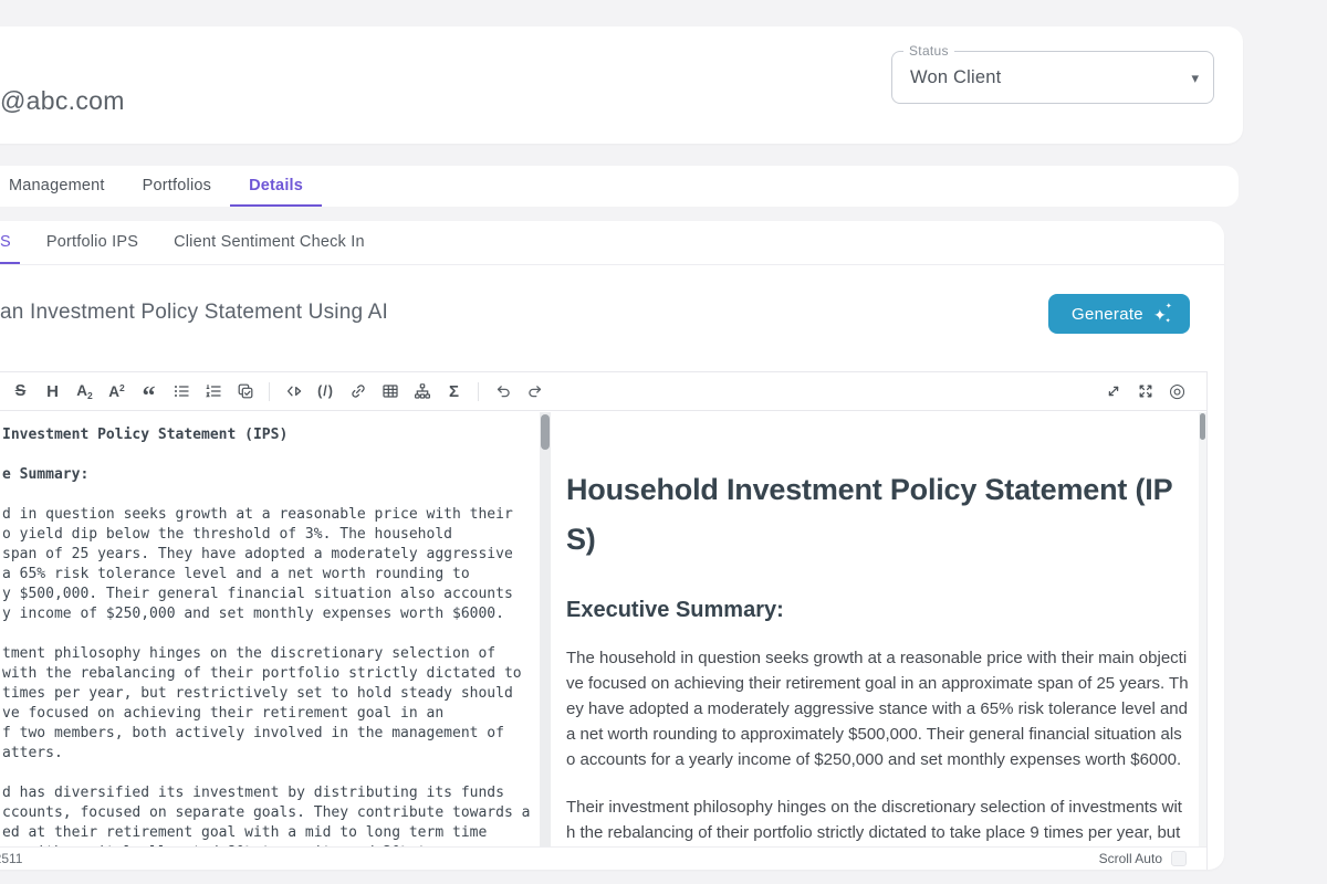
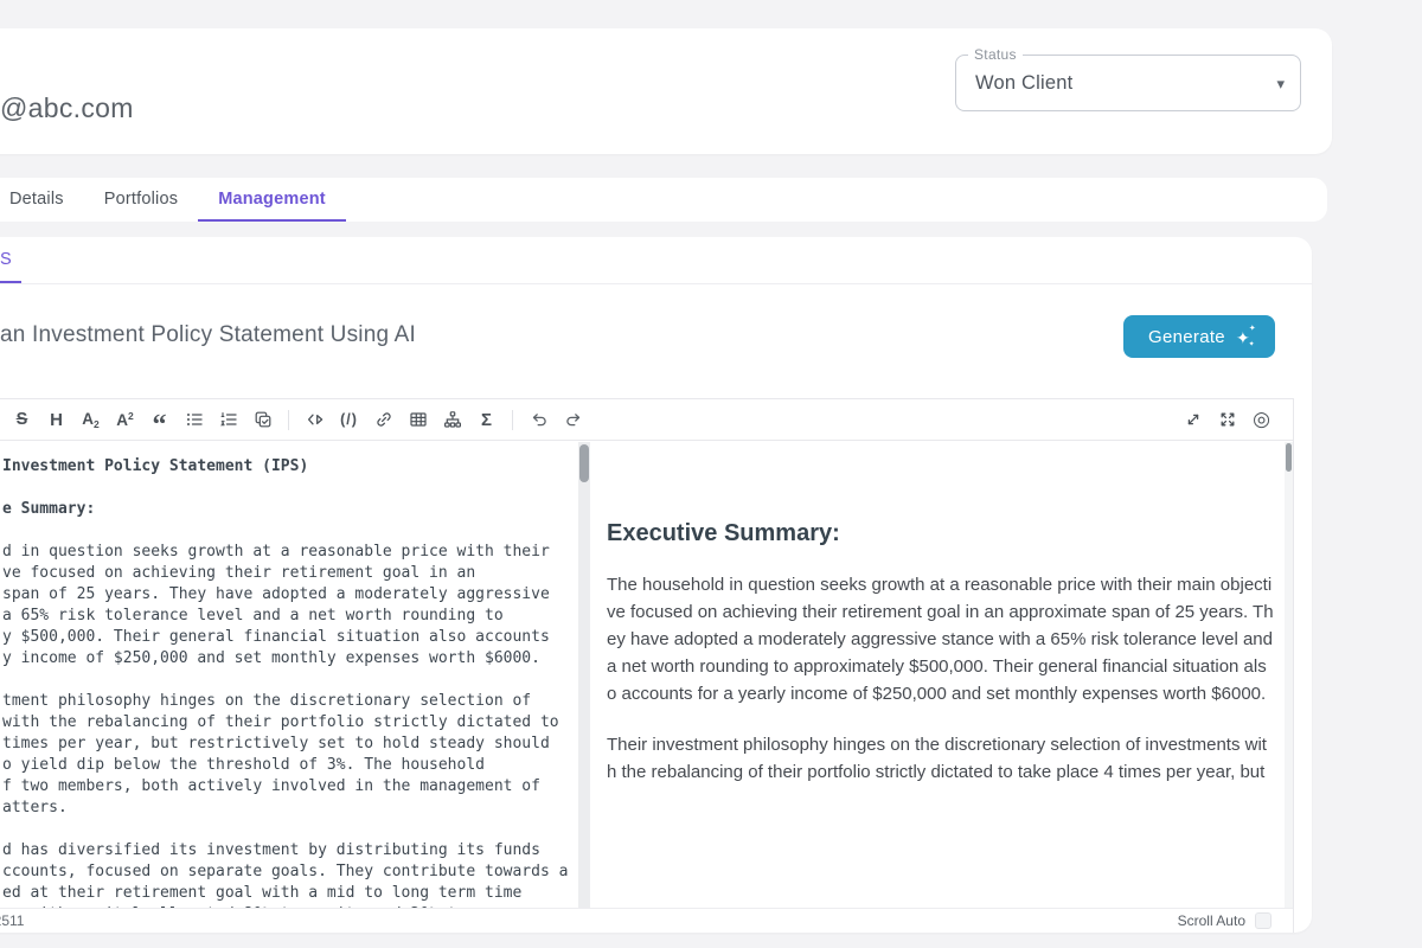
  @abc.com
  Status
  Won Client
  ▾
- Management
+ Details
  Portfolios
- Details
+ Management
  S
- Portfolio IPS
- Client Sentiment Check In
  an Investment Policy Statement Using AI
  Generate
  ✦
  S
  H
  A2
  A2
  “
  (/)
  Σ
  ◎
  Investment Policy Statement (IPS)
  e Summary:
  d in question seeks growth at a reasonable price with their
- o yield dip below the threshold of 3%. The household
+ ve focused on achieving their retirement goal in an
  span of 25 years. They have adopted a moderately aggressive
  a 65% risk tolerance level and a net worth rounding to
  y $500,000. Their general financial situation also accounts
  y income of $250,000 and set monthly expenses worth $6000.
  tment philosophy hinges on the discretionary selection of
  with the rebalancing of their portfolio strictly dictated to
  times per year, but restrictively set to hold steady should
- ve focused on achieving their retirement goal in an
+ o yield dip below the threshold of 3%. The household
  f two members, both actively involved in the management of
  atters.
  d has diversified its investment by distributing its funds
  ccounts, focused on separate goals. They contribute towards a
  ed at their retirement goal with a mid to long term time
- Household Investment Policy Statement (IPS)
  Executive Summary:
  The household in question seeks growth at a reasonable price with their main objective focused on achieving their retirement goal in an approximate span of 25 years. They have adopted a moderately aggressive stance with a 65% risk tolerance level and a net worth rounding to approximately $500,000. Their general financial situation also accounts for a yearly income of $250,000 and set monthly expenses worth $6000.
- Their investment philosophy hinges on the discretionary selection of investments with the rebalancing of their portfolio strictly dictated to take place 9 times per year, but
+ Their investment philosophy hinges on the discretionary selection of investments with the rebalancing of their portfolio strictly dictated to take place 4 times per year, but
  Scroll Auto
